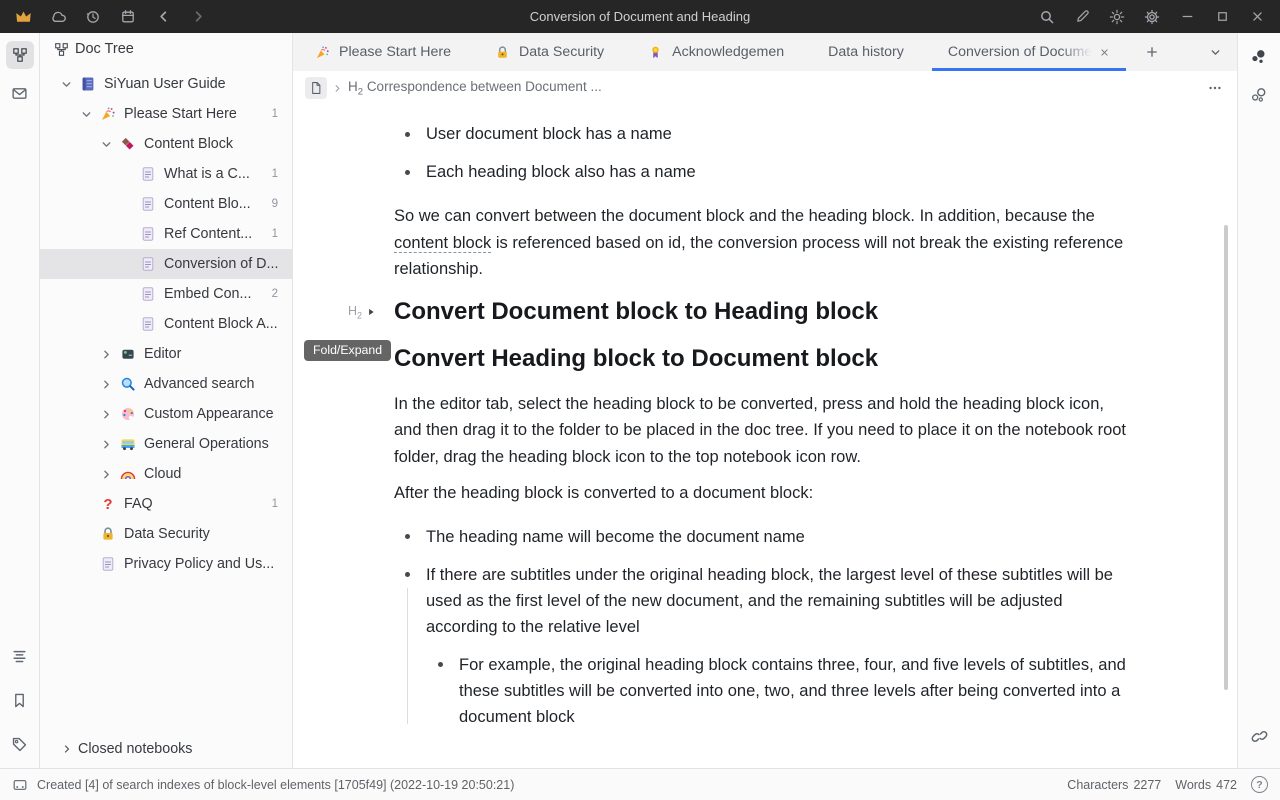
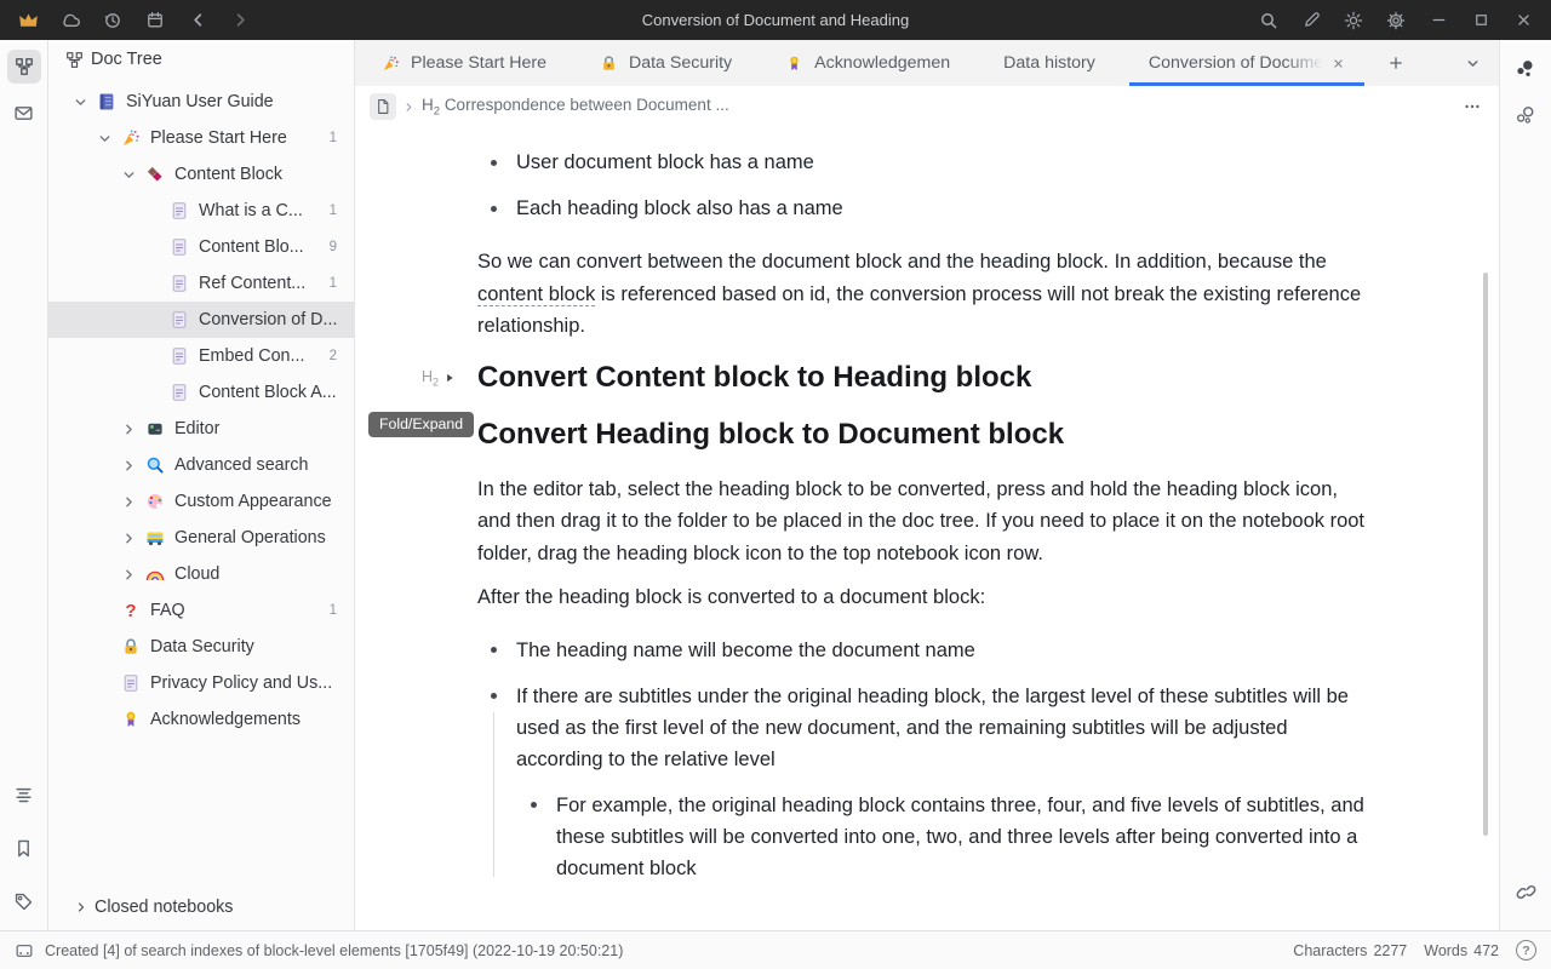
  Conversion of Document and Heading
  Doc Tree
  SiYuan User Guide
  Please Start Here
  1
  Content Block
  What is a C...
  1
  Content Blo...
  9
  Ref Content...
  1
  Conversion of D...
  Embed Con...
  2
  Content Block A...
  Editor
  Advanced search
  Custom Appearance
  General Operations
  Cloud
  ?
  FAQ
  1
  Data Security
  Privacy Policy and Us...
+ Acknowledgements
  Closed notebooks
  Please Start Here
  Data Security
  Acknowledgemen
  Data history
  Conversion of Docume
  H2 Correspondence between Document ...
  User document block has a name
  Each heading block also has a name
  So we can convert between the document block and the heading block. In addition, because the content block is referenced based on id, the conversion process will not break the existing reference relationship.
  H2
  Fold/Expand
- Convert Document block to Heading block
+ Convert Content block to Heading block
  Convert Heading block to Document block
  In the editor tab, select the heading block to be converted, press and hold the heading block icon, and then drag it to the folder to be placed in the doc tree. If you need to place it on the notebook root folder, drag the heading block icon to the top notebook icon row.
  After the heading block is converted to a document block:
  The heading name will become the document name
  If there are subtitles under the original heading block, the largest level of these subtitles will be used as the first level of the new document, and the remaining subtitles will be adjusted according to the relative level
  For example, the original heading block contains three, four, and five levels of subtitles, and these subtitles will be converted into one, two, and three levels after being converted into a document block
  Created [4] of search indexes of block-level elements [1705f49] (2022-10-19 20:50:21)
  Characters
  2277
  Words
  472
  ?
